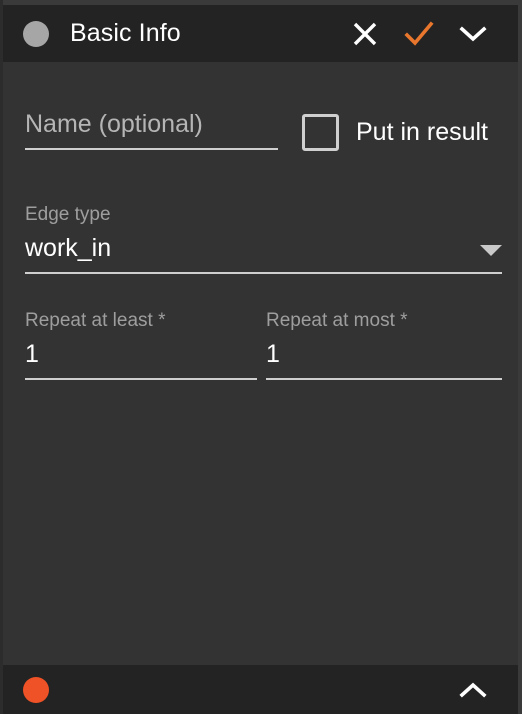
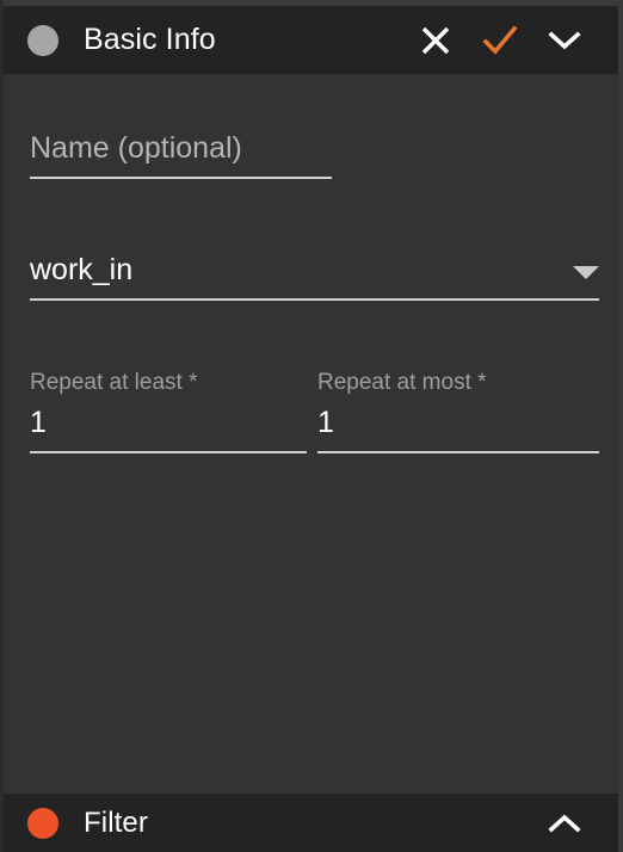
  Basic Info
  Name (optional)
- Put in result
- Edge type
  work_in
  Repeat at least *
  1
  Repeat at most *
  1
+ Filter
